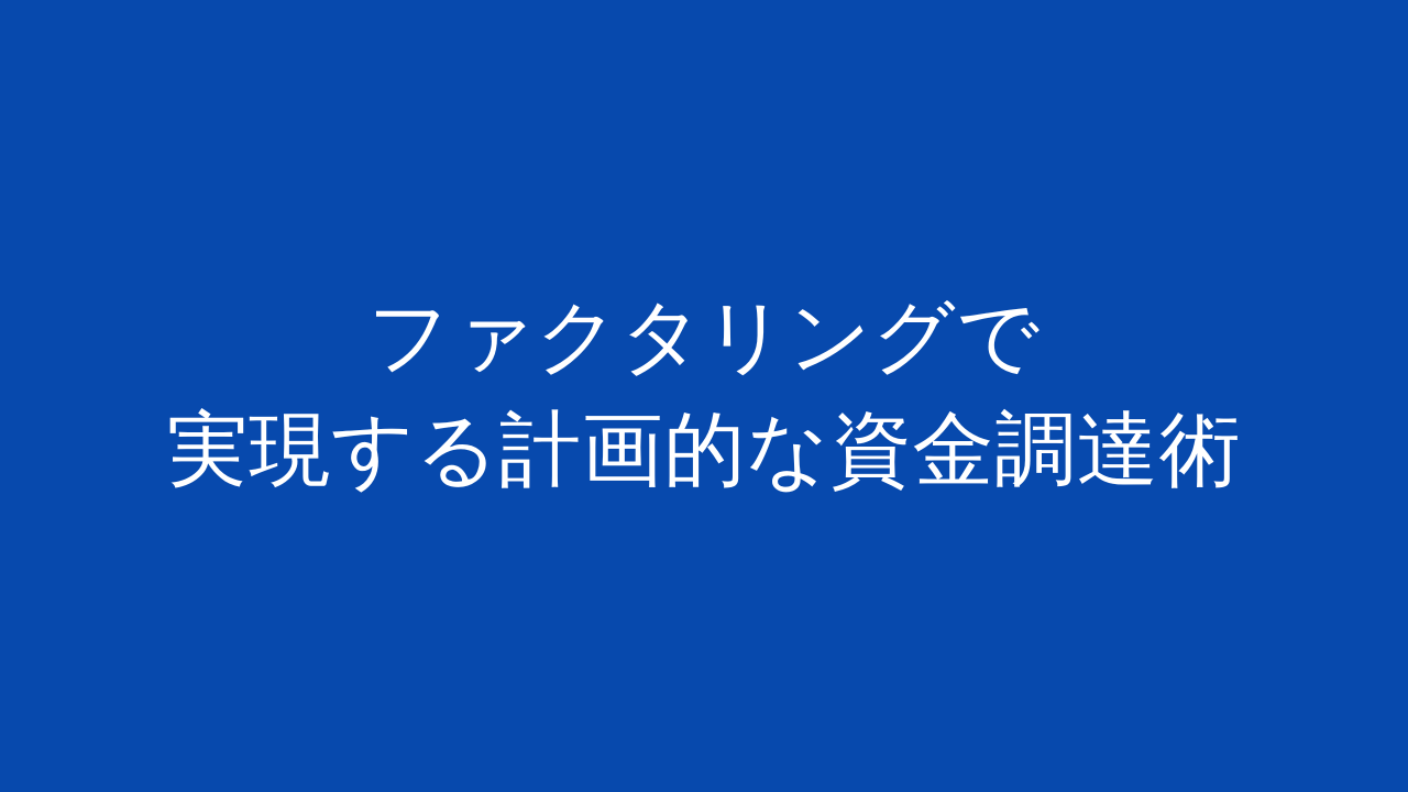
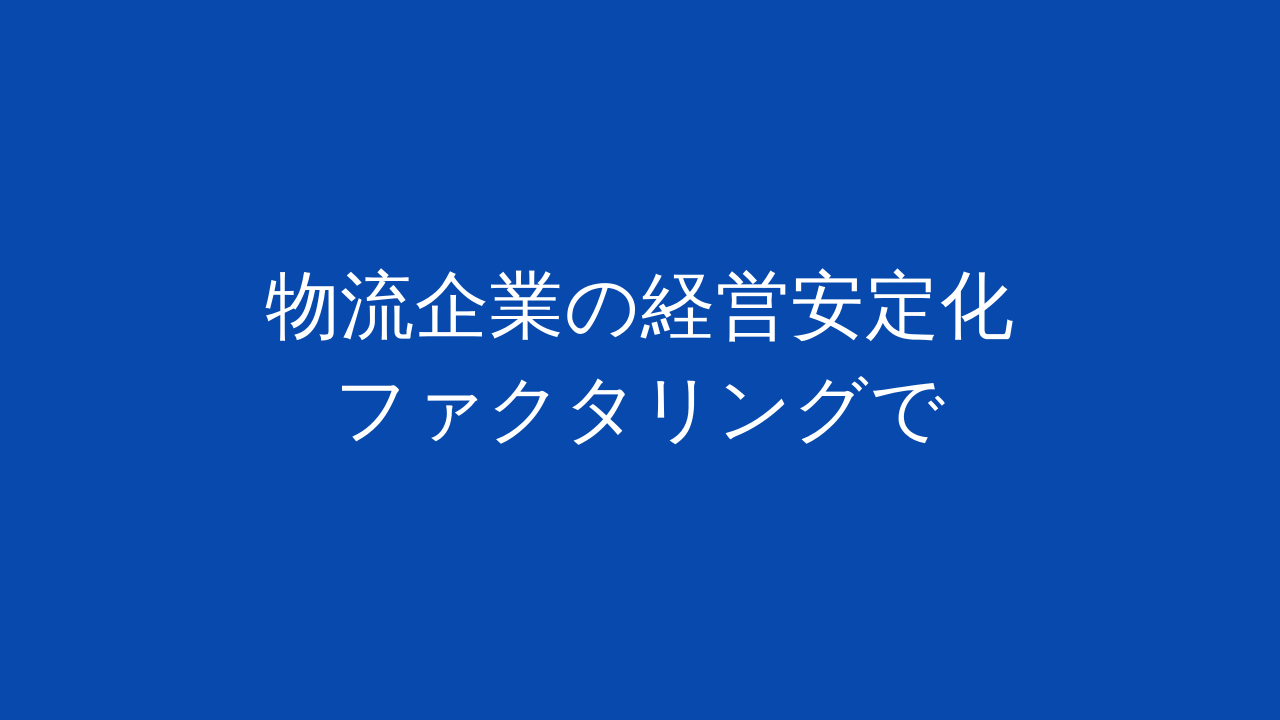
+ 物流企業の経営安定化
  ファクタリングで
- 実現する計画的な資金調達術
